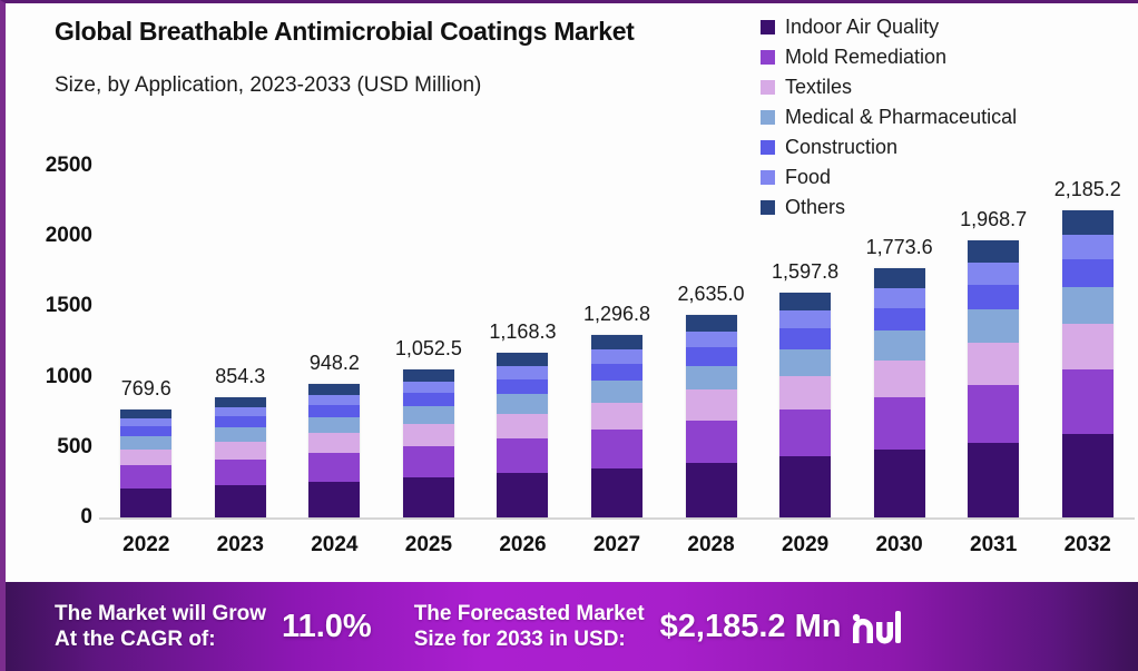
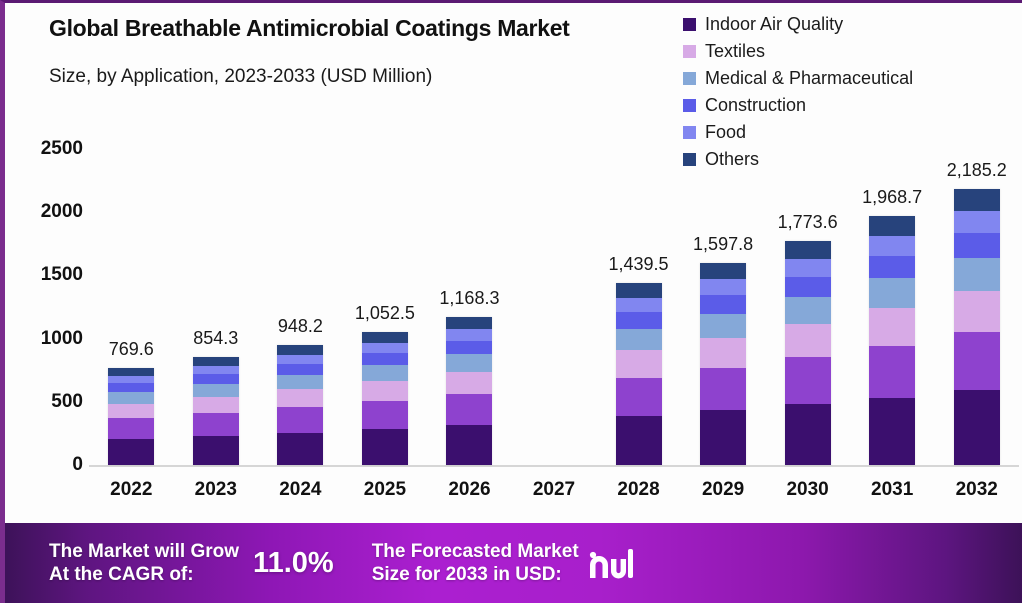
  Global Breathable Antimicrobial Coatings Market
  Size, by Application, 2023-2033 (USD Million)
  Indoor Air Quality
- Mold Remediation
  Textiles
  Medical & Pharmaceutical
  Construction
  Food
  Others
  0
  500
  1000
  1500
  2000
  2500
  769.6
  854.3
  948.2
  1,052.5
  1,168.3
- 1,296.8
- 2,635.0
+ 1,439.5
  1,597.8
  1,773.6
  1,968.7
  2,185.2
  2022
  2023
  2024
  2025
  2026
  2027
  2028
  2029
  2030
  2031
  2032
  The Market will Grow
  At the CAGR of:
  11.0%
  The Forecasted Market
  Size for 2033 in USD:
- $2,185.2 Mn
